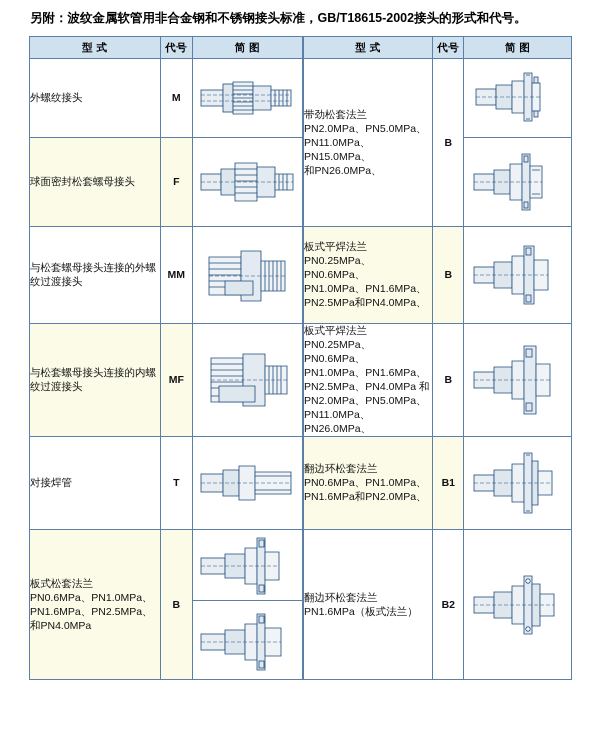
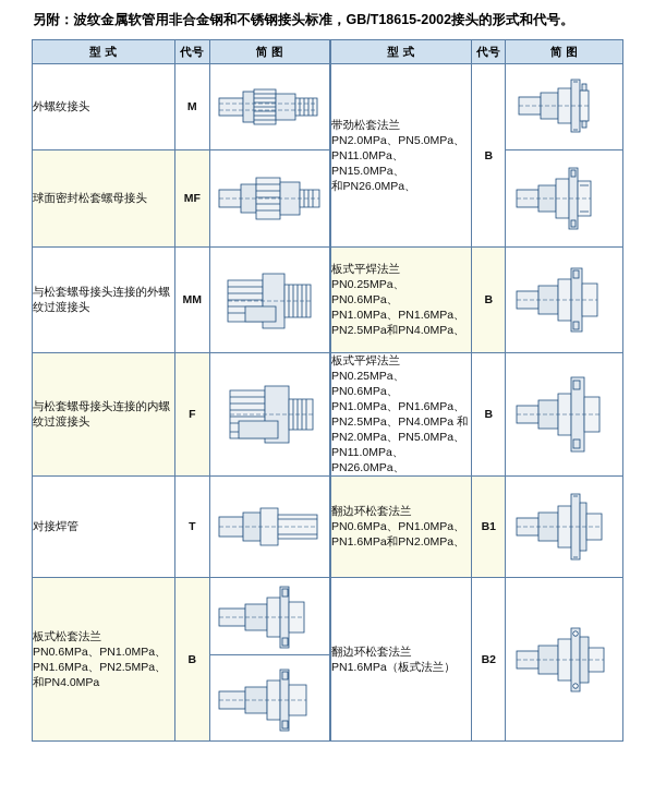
  另附：波纹金属软管用非合金钢和不锈钢接头标准，GB/T18615-2002接头的形式和代号。
  型 式	代号	简 图	型 式	代号	简 图
  外螺纹接头	M		带劲松套法兰 PN2.0MPa、PN5.0MPa、 PN11.0MPa、PN15.0MPa、 和PN26.0MPa、	B
- 球面密封松套螺母接头	F
+ 球面密封松套螺母接头	MF
  与松套螺母接头连接的外螺纹过渡接头	MM		板式平焊法兰 PN0.25MPa、PN0.6MPa、 PN1.0MPa、PN1.6MPa、 PN2.5MPa和PN4.0MPa、	B
- 与松套螺母接头连接的内螺纹过渡接头	MF		板式平焊法兰 PN0.25MPa、PN0.6MPa、 PN1.0MPa、PN1.6MPa、 PN2.5MPa、PN4.0MPa 和 PN2.0MPa、PN5.0MPa、 PN11.0MPa、PN26.0MPa、	B
+ 与松套螺母接头连接的内螺纹过渡接头	F		板式平焊法兰 PN0.25MPa、PN0.6MPa、 PN1.0MPa、PN1.6MPa、 PN2.5MPa、PN4.0MPa 和 PN2.0MPa、PN5.0MPa、 PN11.0MPa、PN26.0MPa、	B
  对接焊管	T		翻边环松套法兰 PN0.6MPa、PN1.0MPa、 PN1.6MPa和PN2.0MPa、	B1
  板式松套法兰 PN0.6MPa、PN1.0MPa、 PN1.6MPa、PN2.5MPa、 和PN4.0MPa	B		翻边环松套法兰 PN1.6MPa（板式法兰）	B2
